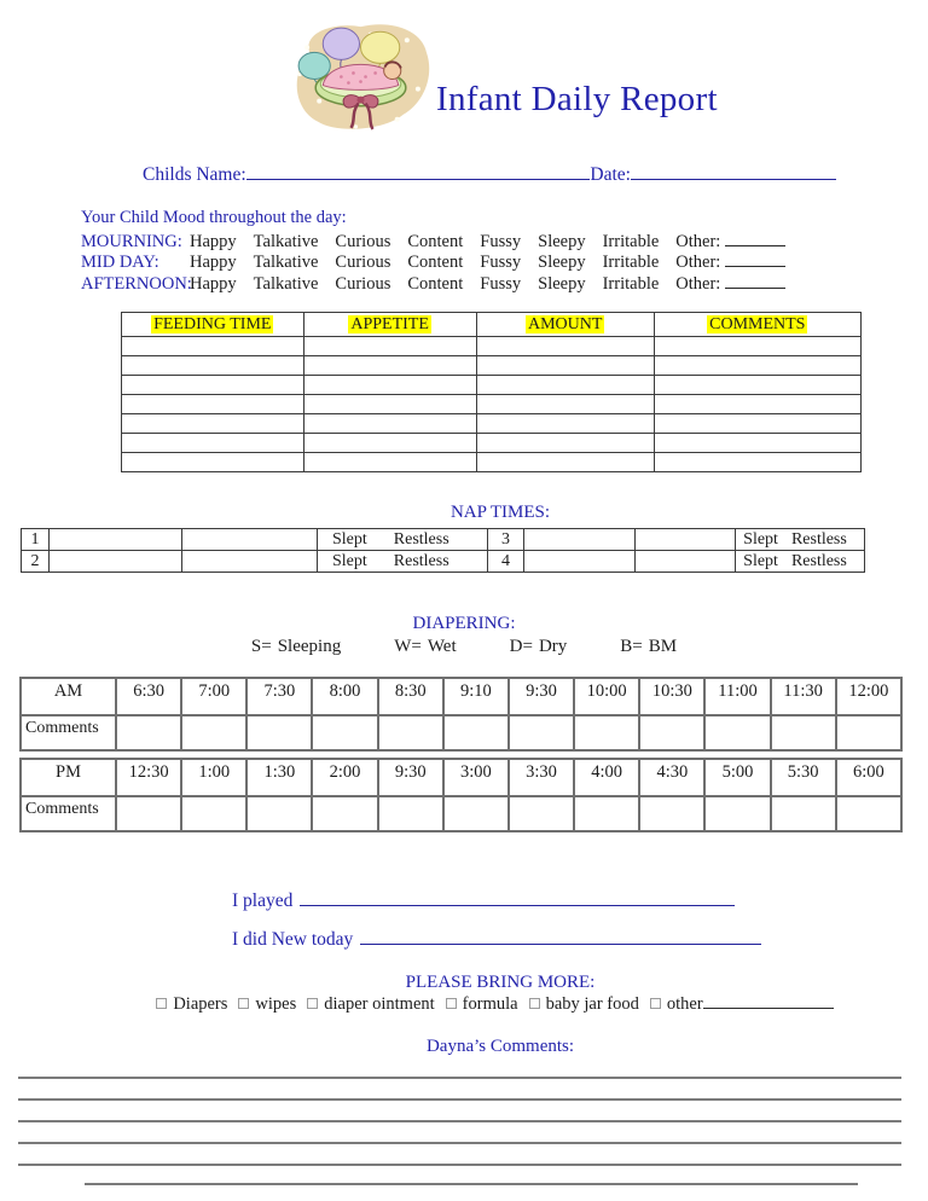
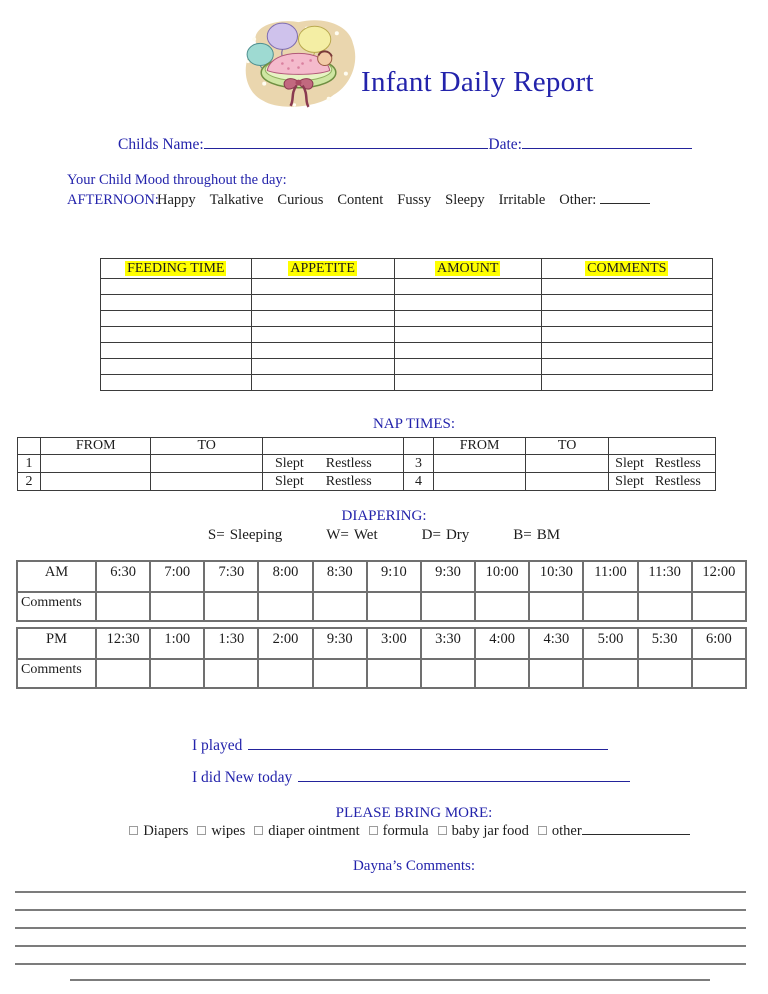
  Infant Daily Report
  Childs Name:
  Date:
  Your Child Mood throughout the day:
- MOURNING: Happy Talkative Curious Content Fussy Sleepy Irritable Other:
- MID DAY: Happy Talkative Curious Content Fussy Sleepy Irritable Other:
  AFTERNOON:Happy Talkative Curious Content Fussy Sleepy Irritable Other:
  	FEEDING TIME	APPETITE	AMOUNT	COMMENTS
  NAP TIMES:
+ 	FROM	TO			FROM	TO
  1			Slept Restless	3			Slept Restless
  2			Slept Restless	4			Slept Restless
  DIAPERING:
  S= Sleeping
  W= Wet
  D= Dry
  B= BM
  AM		6:30	7:00	7:30	8:00	8:30	9:10	9:30	10:00	10:30	11:00	11:30	12:00
  Comments
  PM		12:30	1:00	1:30	2:00	9:30	3:00	3:30	4:00	4:30	5:00	5:30	6:00
  Comments
  I played
  I did New today
  PLEASE BRING MORE:
  Diapers wipes diaper ointment formula baby jar food other
  Dayna’s Comments:
